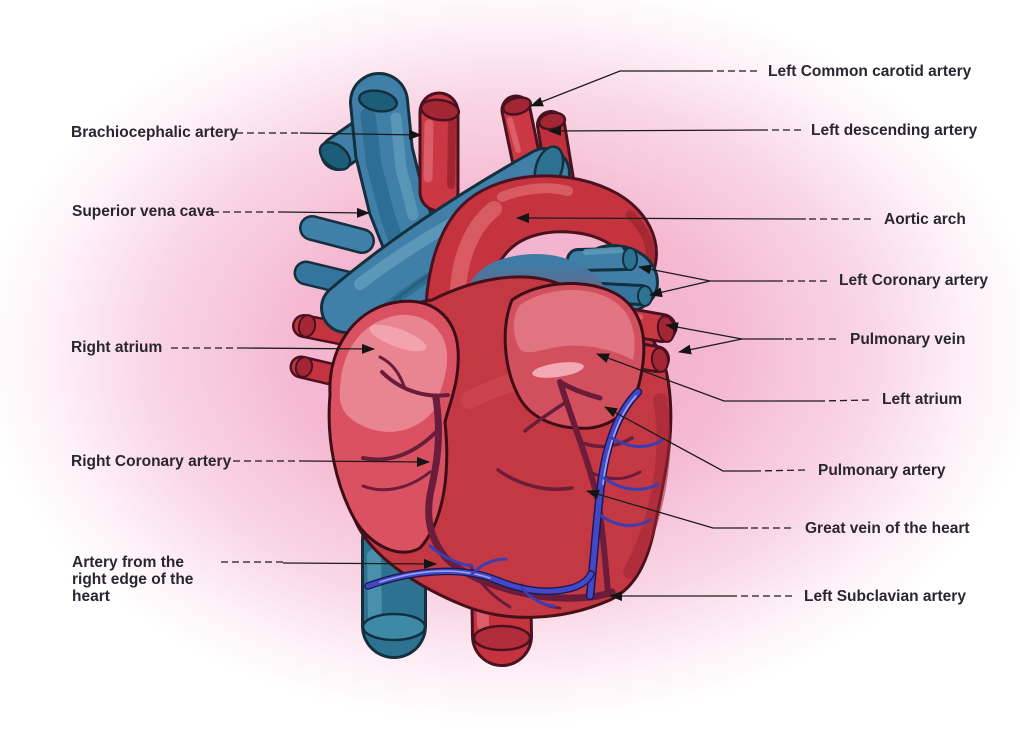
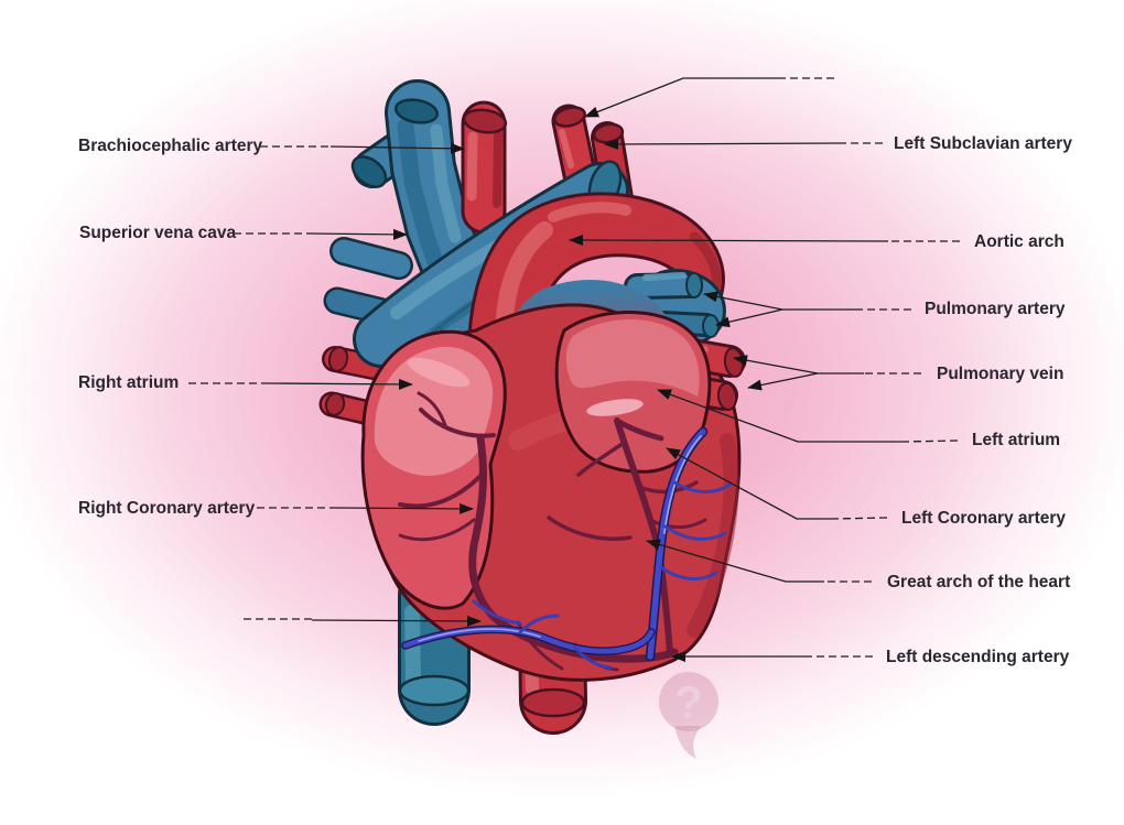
+ ?
  Brachiocephalic artery
  Superior vena cava
  Right atrium
  Right Coronary artery
- Artery from the right edge of the heart
- Left Common carotid artery
- Left descending artery
+ Left Subclavian artery
  Aortic arch
- Left Coronary artery
+ Pulmonary artery
  Pulmonary vein
  Left atrium
- Pulmonary artery
+ Left Coronary artery
- Great vein of the heart
+ Great arch of the heart
- Left Subclavian artery
+ Left descending artery
